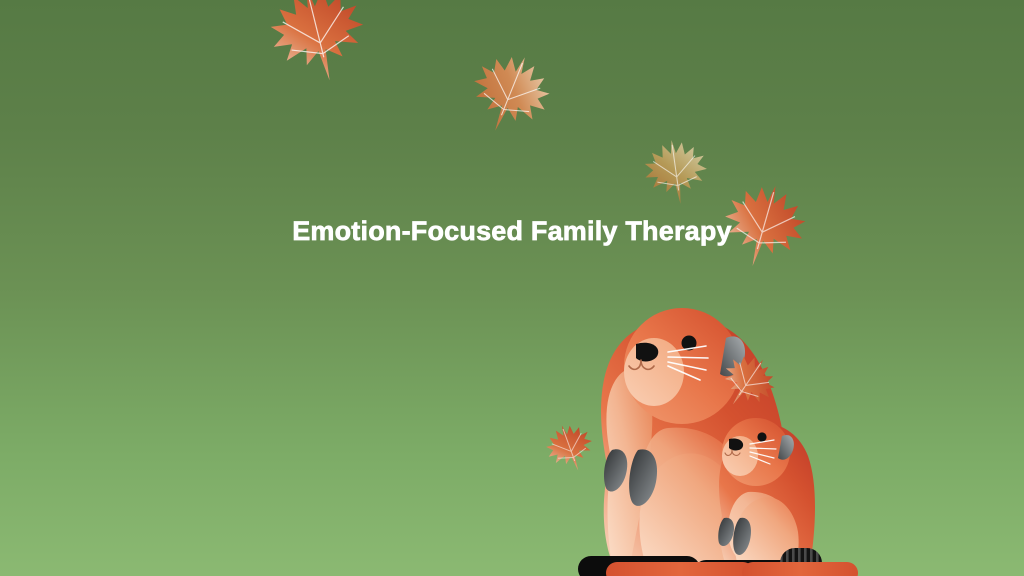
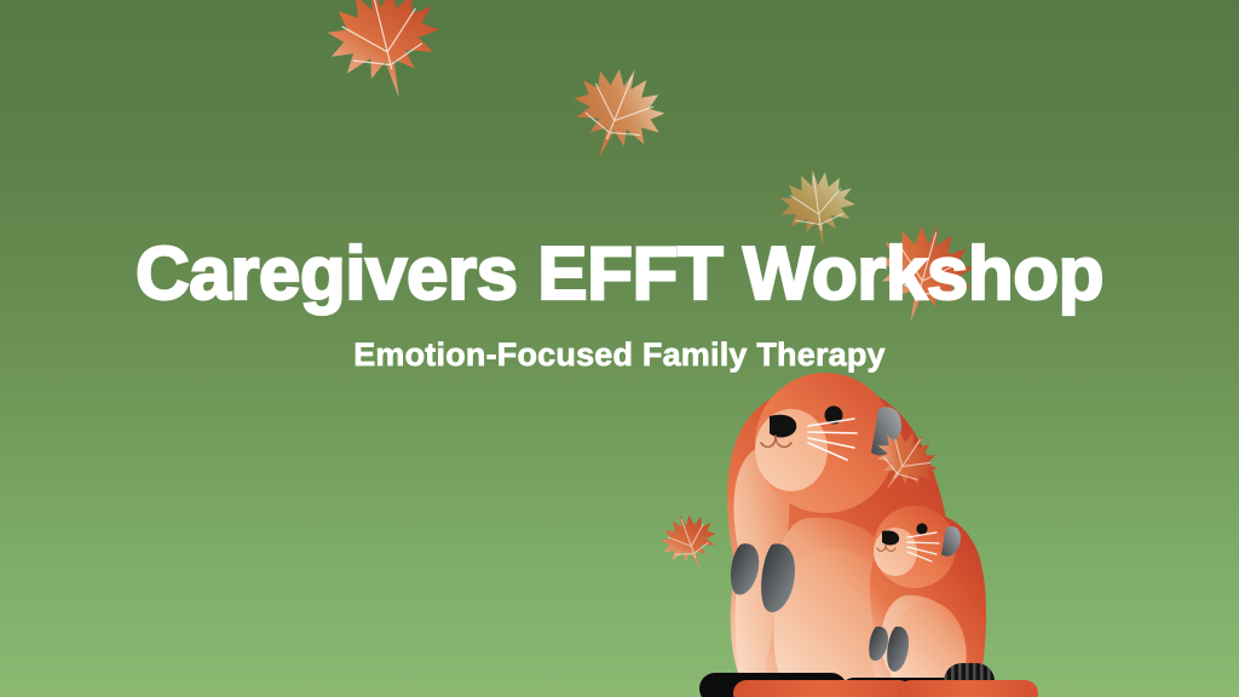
+ Caregivers EFFT Workshop
  Emotion-Focused Family Therapy
